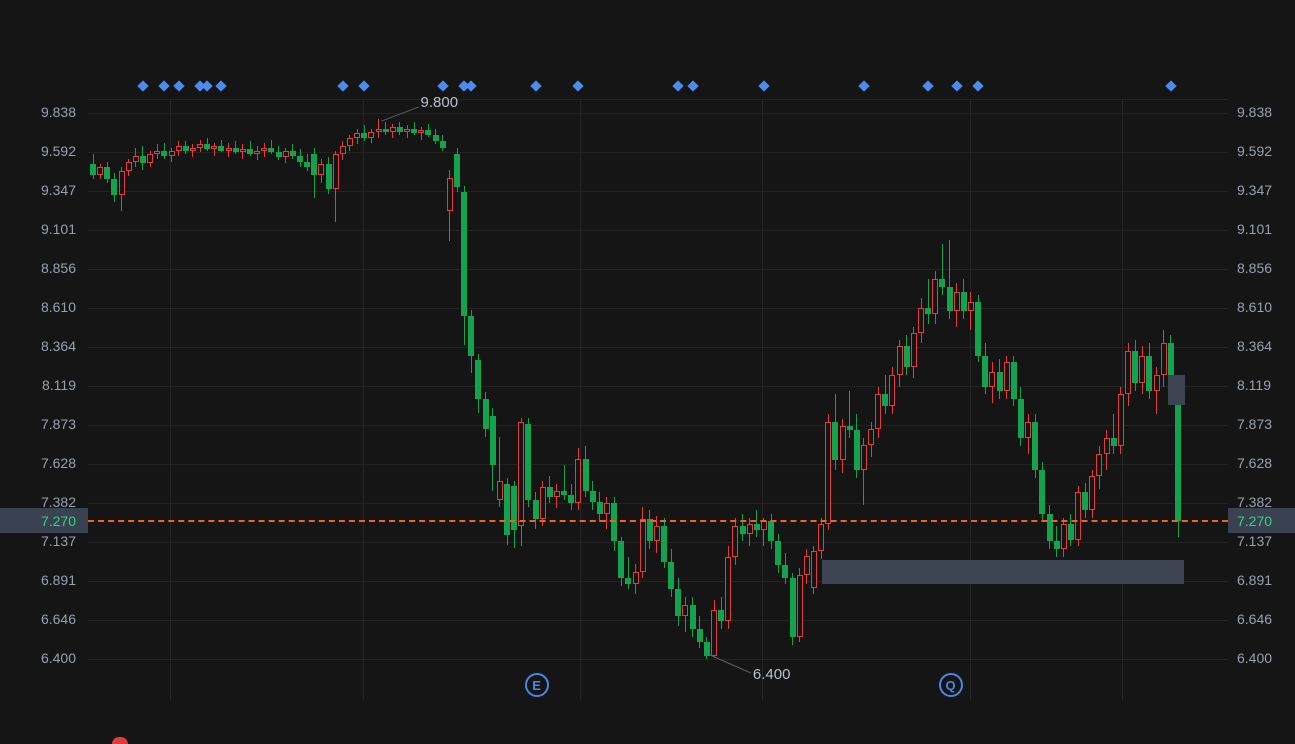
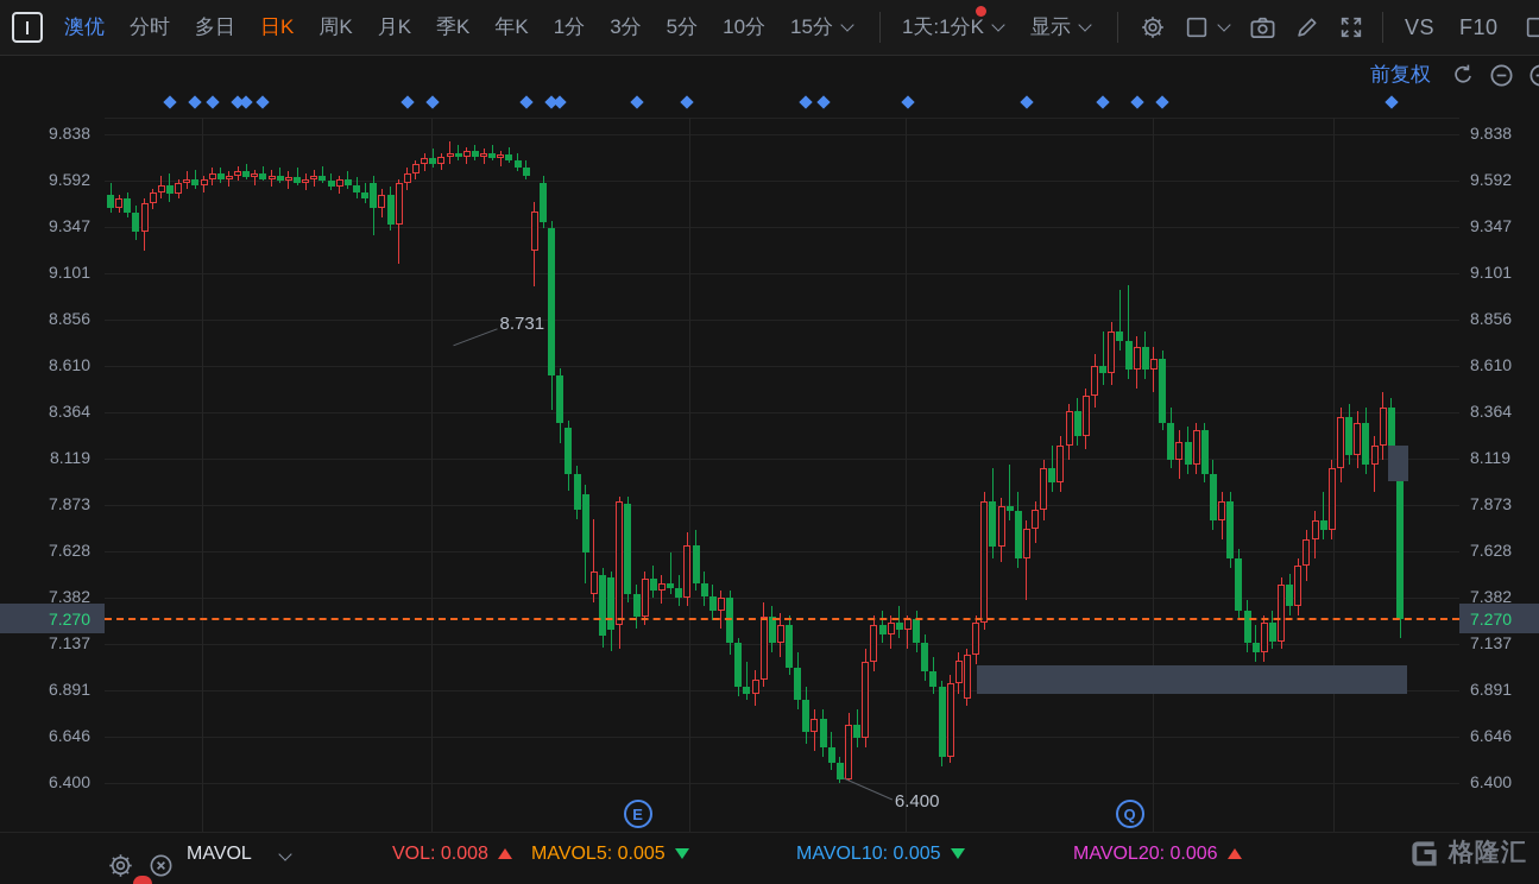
  9.838
  9.838
  9.592
  9.592
  9.347
  9.347
  9.101
  9.101
  8.856
  8.856
  8.610
  8.610
  8.364
  8.364
  8.119
  8.119
  7.873
  7.873
  7.628
  7.628
  7.382
  7.382
  7.137
  7.137
  6.891
  6.891
  6.646
  6.646
  6.400
  6.400
  7.270
  7.270
  E
  Q
- 9.800
+ 8.731
  6.400
+ 澳优
+ 分时
+ 多日
+ 日K
+ 周K
+ 月K
+ 季K
+ 年K
+ 1分
+ 3分
+ 5分
+ 10分
+ 15分
+ 1天:1分K
+ 显示
+ VS
+ F10
+ 前复权
+ MAVOL
+ VOL: 0.008
+ MAVOL5: 0.005
+ MAVOL10: 0.005
+ MAVOL20: 0.006
+ 格隆汇
